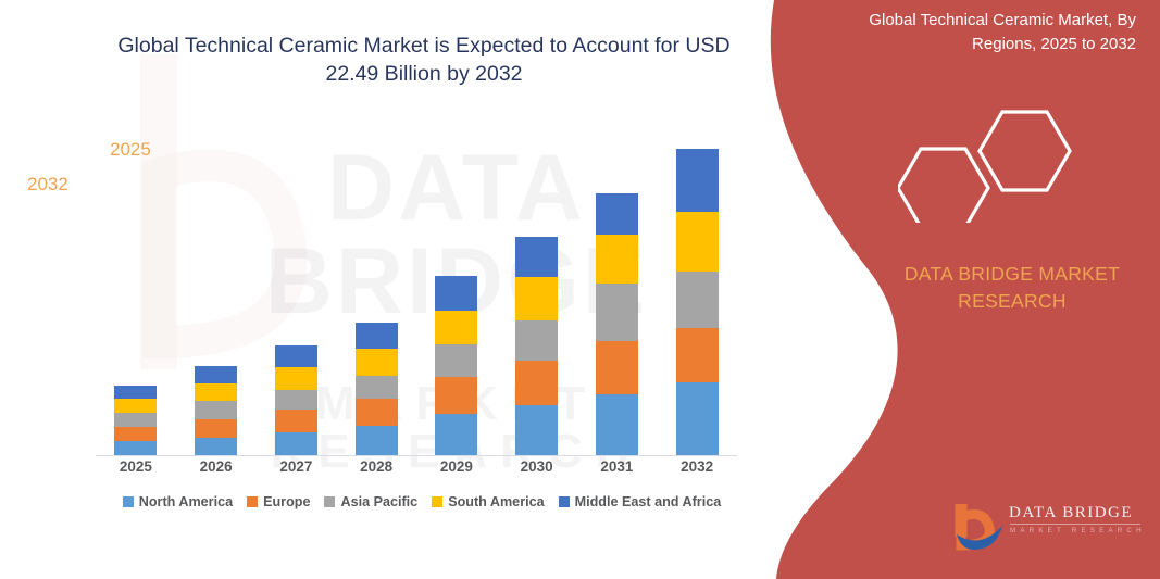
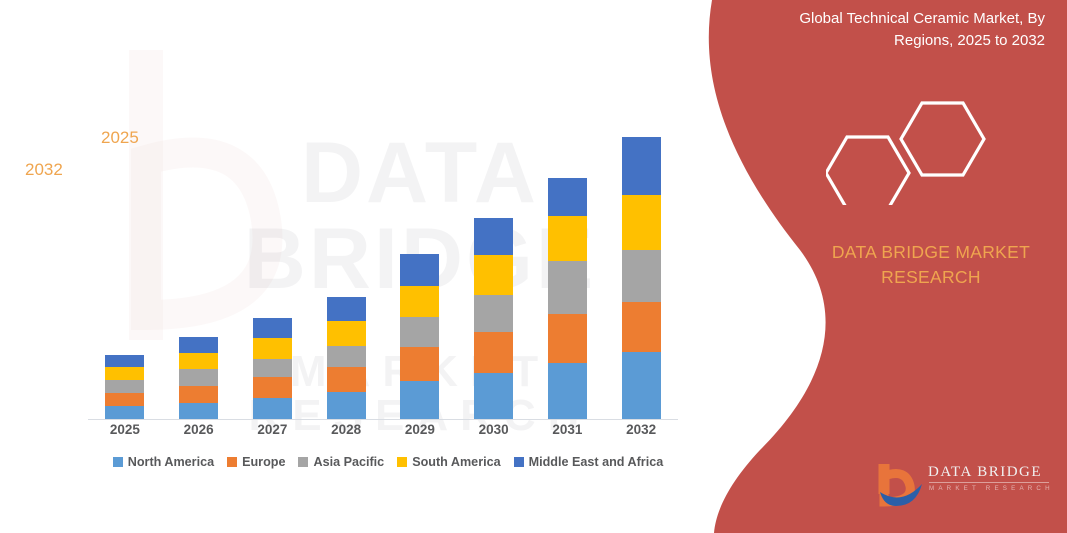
  DATA BRI
- Global Technical Ceramic Market is Expected to Account for USD 22.49 Billion by 2032
  2025
  2026
  2027
  2028
  2029
  2030
  2031
  2032
  North America
  Europe
  Asia Pacific
  South America
  Middle East and Africa
  Global Technical Ceramic Market, By Regions, 2025 to 2032
  2032
  2025
  DATA BRIDGE MARKET RESEARCH
  DATA BRIDGE
